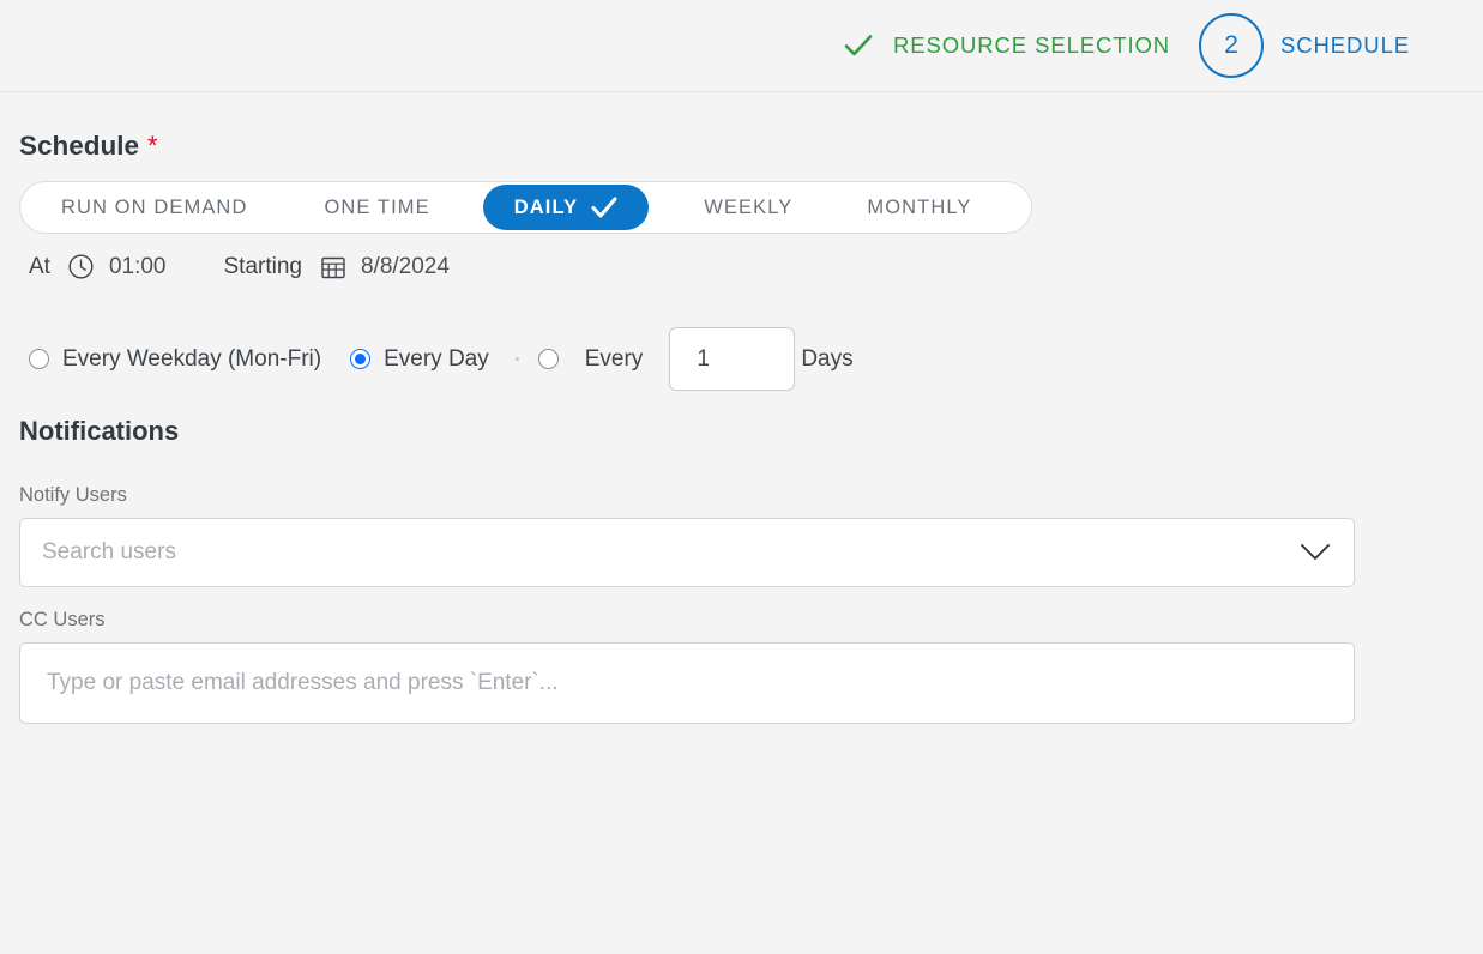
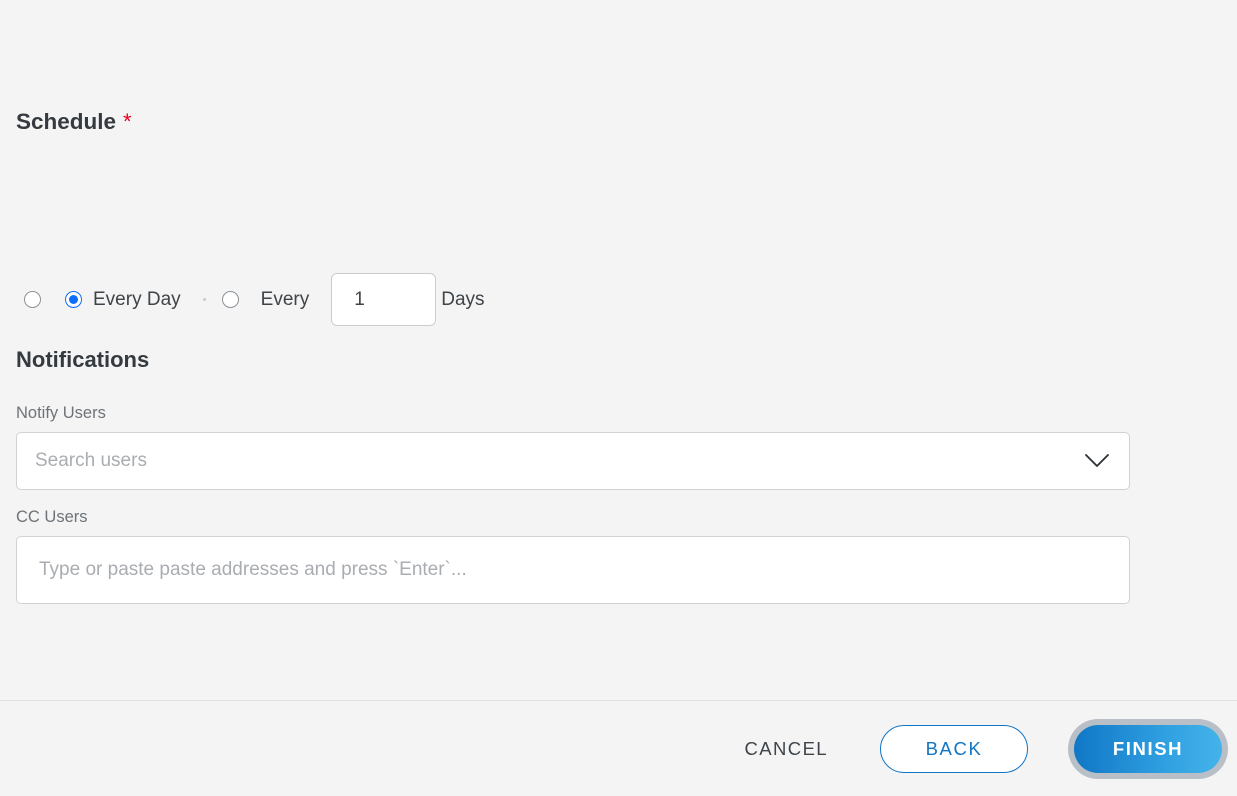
- RESOURCE SELECTION
- 2
- SCHEDULE
  Schedule
  *
- RUN ON DEMAND
- ONE TIME
- DAILY
- WEEKLY
- MONTHLY
- At
- 01:00
- Starting
- 8/8/2024
- Every Weekday (Mon-Fri)
  Every Day
  Every
  1
  Days
  Notifications
  Notify Users
  Search users
  CC Users
- Type or paste email addresses and press `Enter`...
+ Type or paste paste addresses and press `Enter`...
+ CANCEL
+ BACK
+ FINISH
